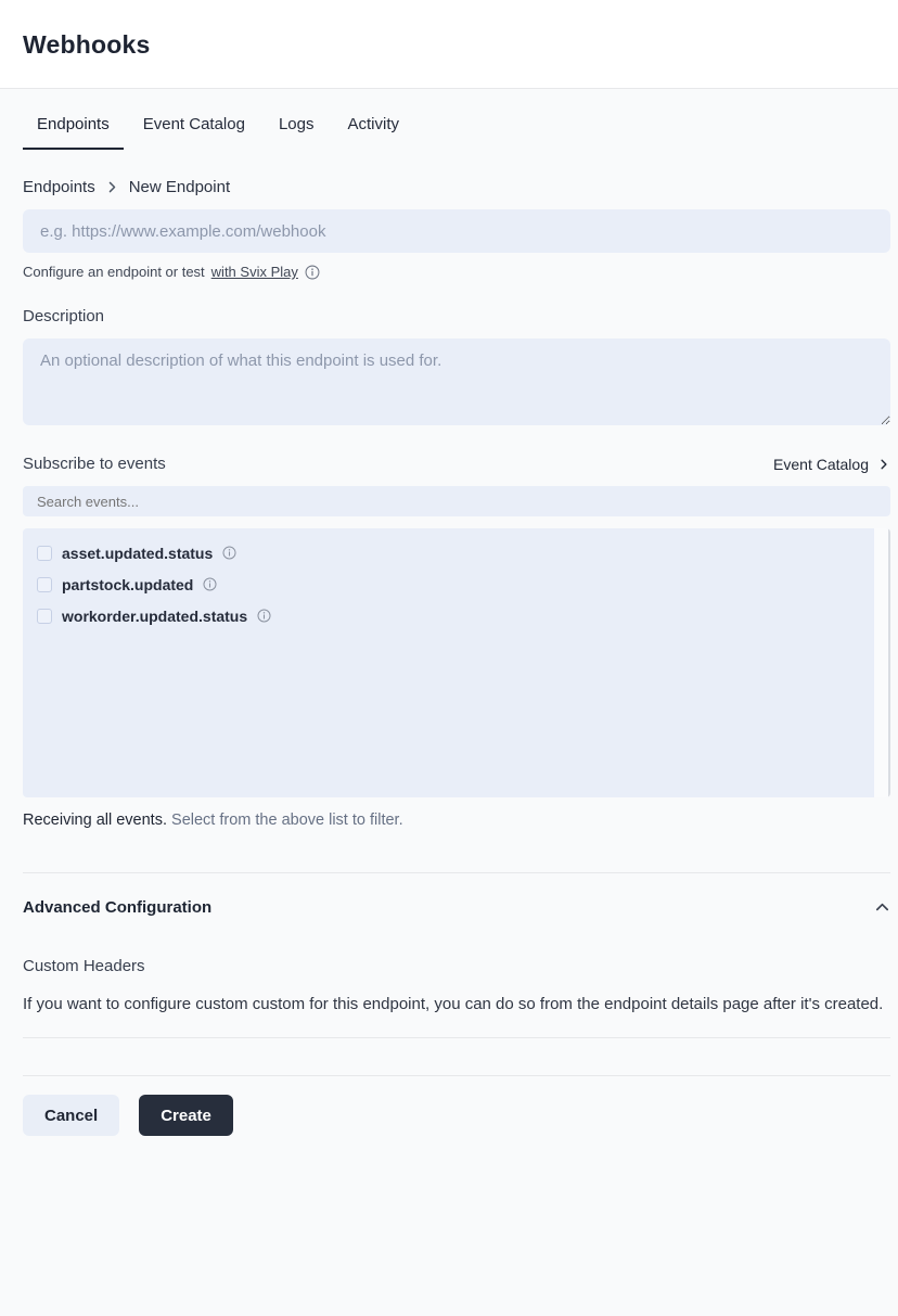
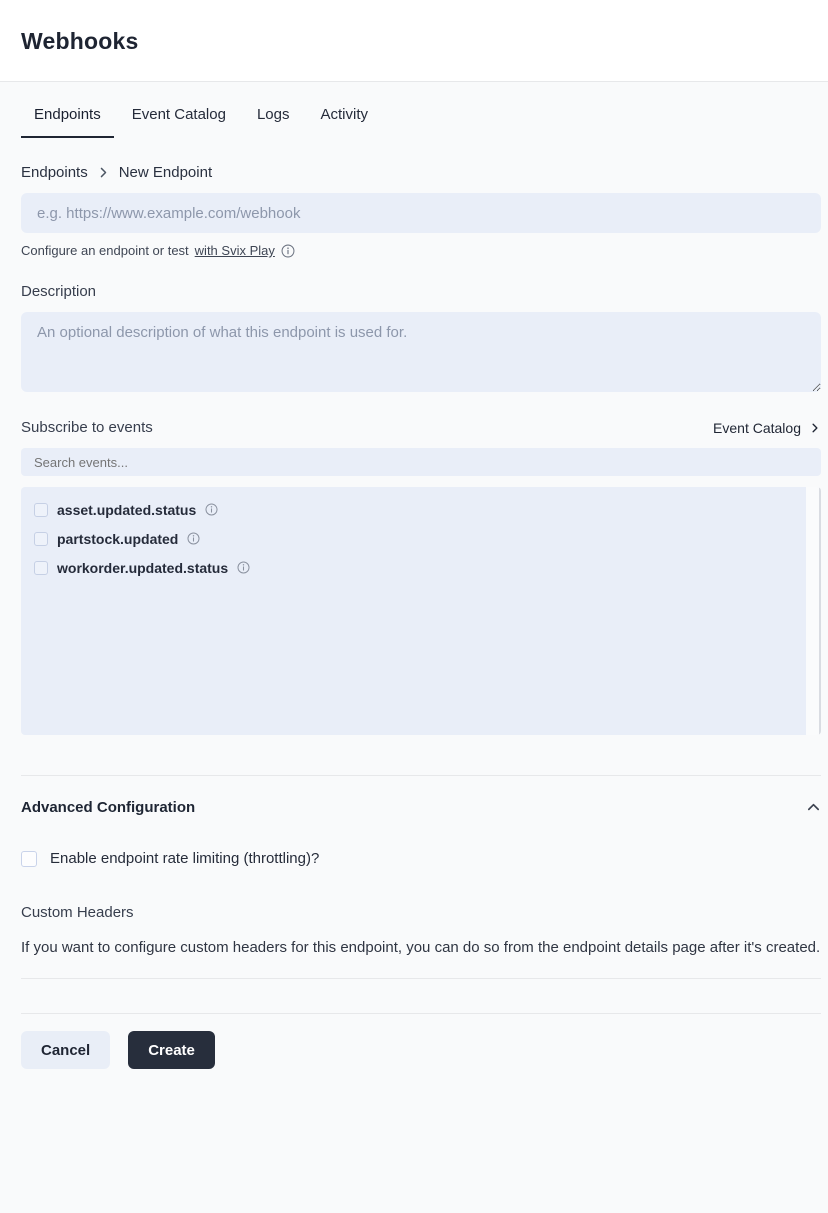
  Webhooks
  Endpoints
  Event Catalog
  Logs
  Activity
  Endpoints
  New Endpoint
  e.g. https://www.example.com/webhook
  Configure an endpoint or test
  with Svix Play
  Description
  An optional description of what this endpoint is used for.
  Subscribe to events
  Event Catalog
  Search events...
  asset.updated.status
  partstock.updated
  workorder.updated.status
- Receiving all events. Select from the above list to filter.
  Advanced Configuration
+ Enable endpoint rate limiting (throttling)?
  Custom Headers
- If you want to configure custom custom for this endpoint, you can do so from the endpoint details page after it's created.
+ If you want to configure custom headers for this endpoint, you can do so from the endpoint details page after it's created.
  Cancel
  Create
